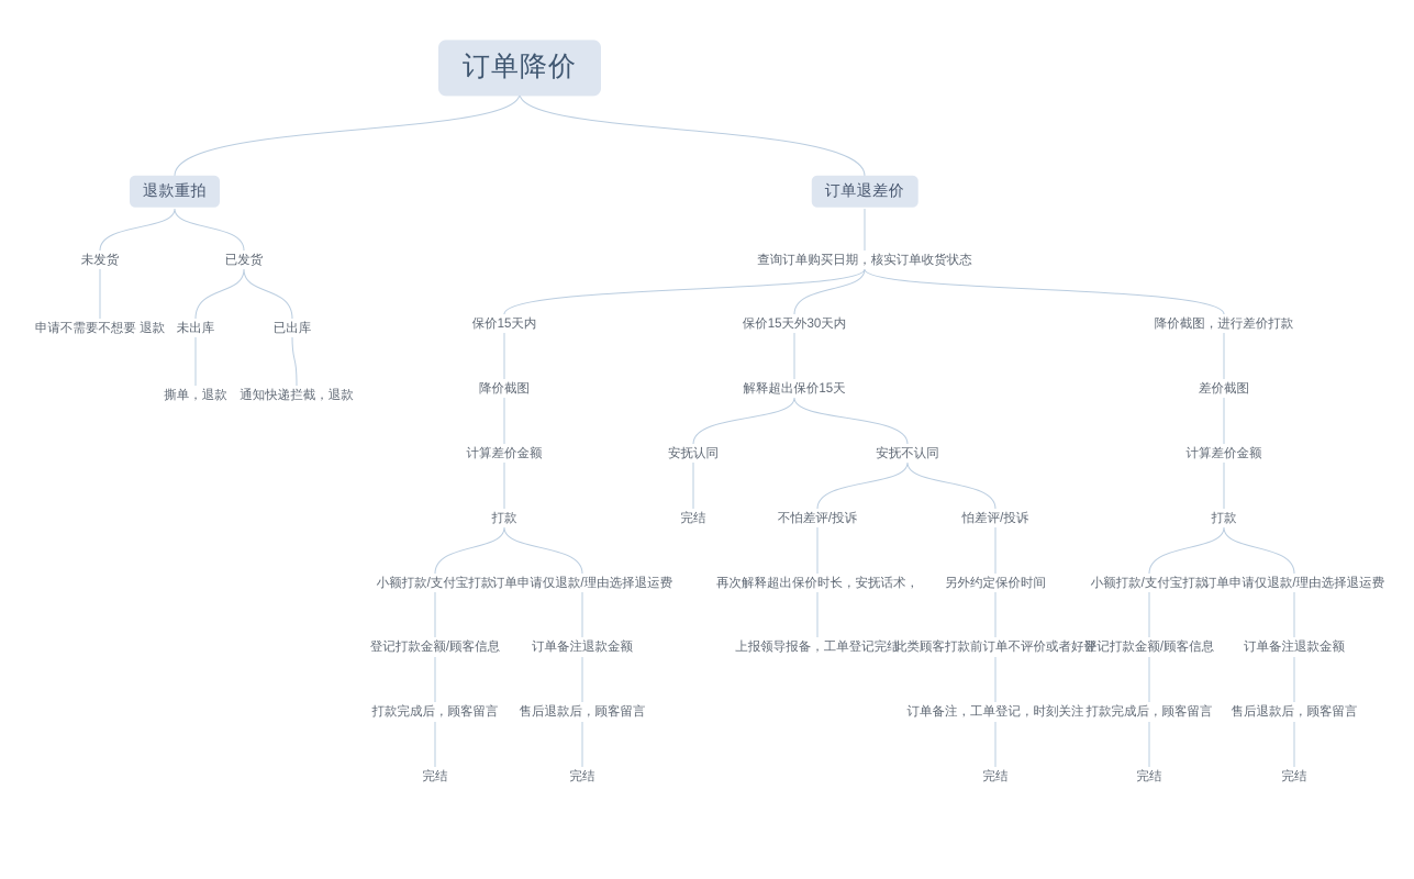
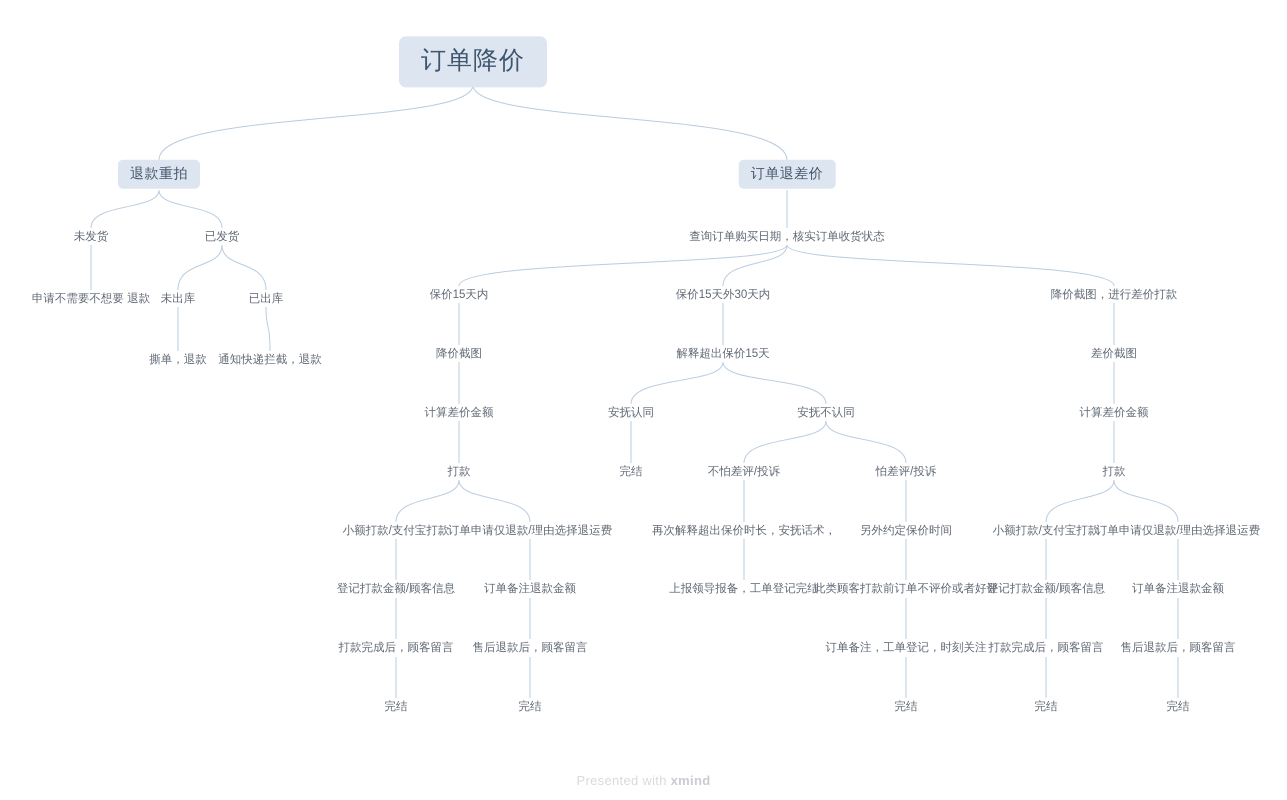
  订单降价
  退款重拍
  订单退差价
  未发货
  已发货
  申请不需要不想要 退款
  未出库
  已出库
  撕单，退款
  通知快递拦截，退款
  查询订单购买日期，核实订单收货状态
  保价15天内
  保价15天外30天内
  降价截图，进行差价打款
  降价截图
  计算差价金额
  打款
  小额打款/支付宝打款
  订单申请仅退款/理由选择退运费
  登记打款金额/顾客信息
  订单备注退款金额
  打款完成后，顾客留言
  售后退款后，顾客留言
  完结
  完结
  解释超出保价15天
  安抚认同
  安抚不认同
  完结
  不怕差评/投诉
  怕差评/投诉
  再次解释超出保价时长，安抚话术，
  另外约定保价时间
  上报领导报备，工单登记完结
  此类顾客打款前订单不评价或者好评
  订单备注，工单登记，时刻关注
  完结
  差价截图
  计算差价金额
  打款
  小额打款/支付宝打款
  订单申请仅退款/理由选择退运费
  登记打款金额/顾客信息
  订单备注退款金额
  打款完成后，顾客留言
  售后退款后，顾客留言
  完结
  完结
+ Presented with xmind
